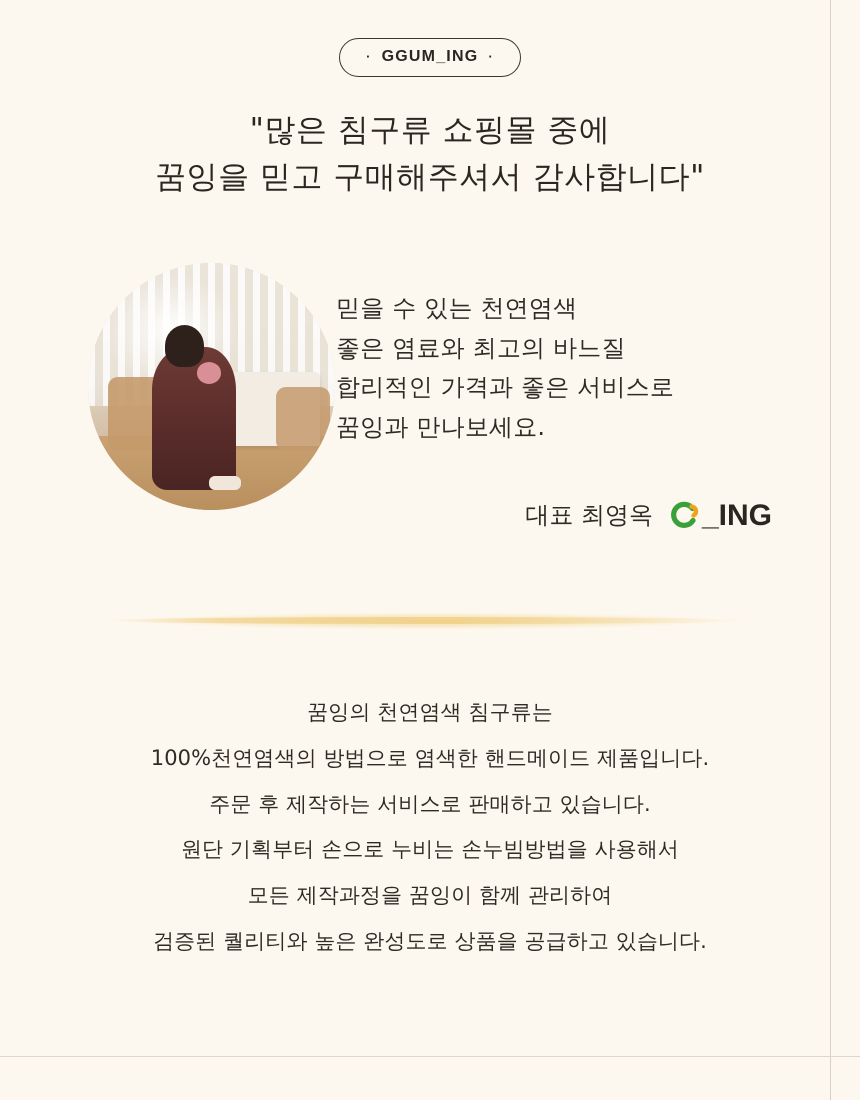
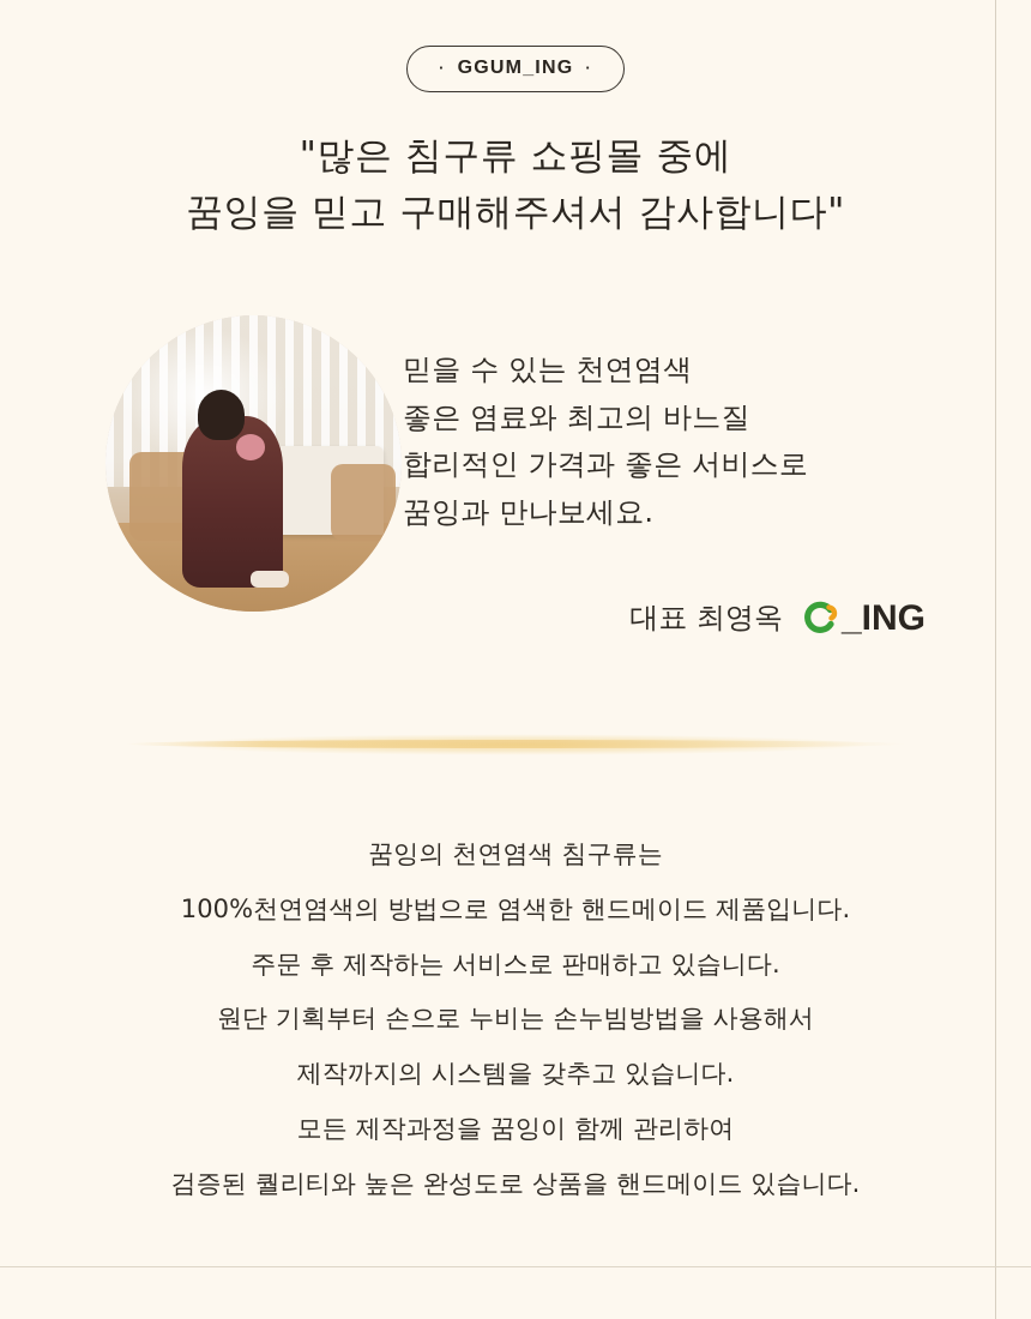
  ·
  GGUM_ING
  ·
  "많은 침구류 쇼핑몰 중에
  꿈잉을 믿고 구매해주셔서 감사합니다"
  믿을 수 있는 천연염색
  좋은 염료와 최고의 바느질
  합리적인 가격과 좋은 서비스로
  꿈잉과 만나보세요.
  대표 최영옥
  _ING
  꿈잉의 천연염색 침구류는
  100%천연염색의 방법으로 염색한 핸드메이드 제품입니다.
  주문 후 제작하는 서비스로 판매하고 있습니다.
  원단 기획부터 손으로 누비는 손누빔방법을 사용해서
+ 제작까지의 시스템을 갖추고 있습니다.
  모든 제작과정을 꿈잉이 함께 관리하여
- 검증된 퀄리티와 높은 완성도로 상품을 공급하고 있습니다.
+ 검증된 퀄리티와 높은 완성도로 상품을 핸드메이드 있습니다.
